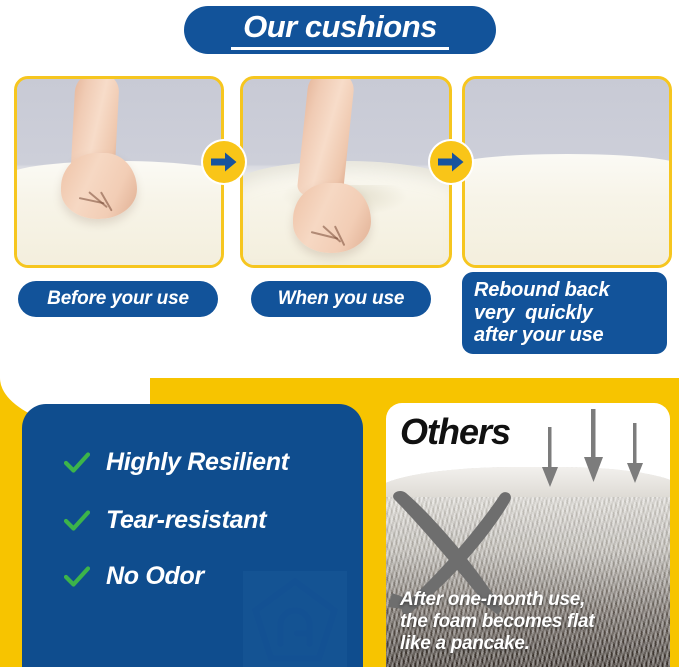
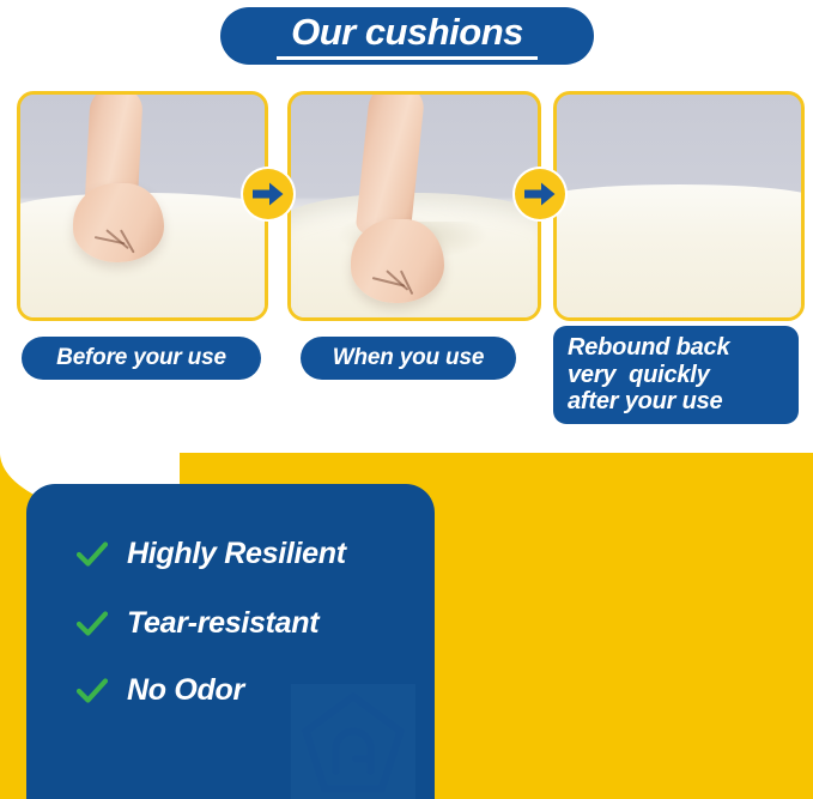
  Our cushions
  Before your use
  When you use
  Rebound back
  very quickly
  after your use
  Highly Resilient
  Tear-resistant
  No Odor
- Others
- After one-month use,
- the foam becomes flat
- like a pancake.
